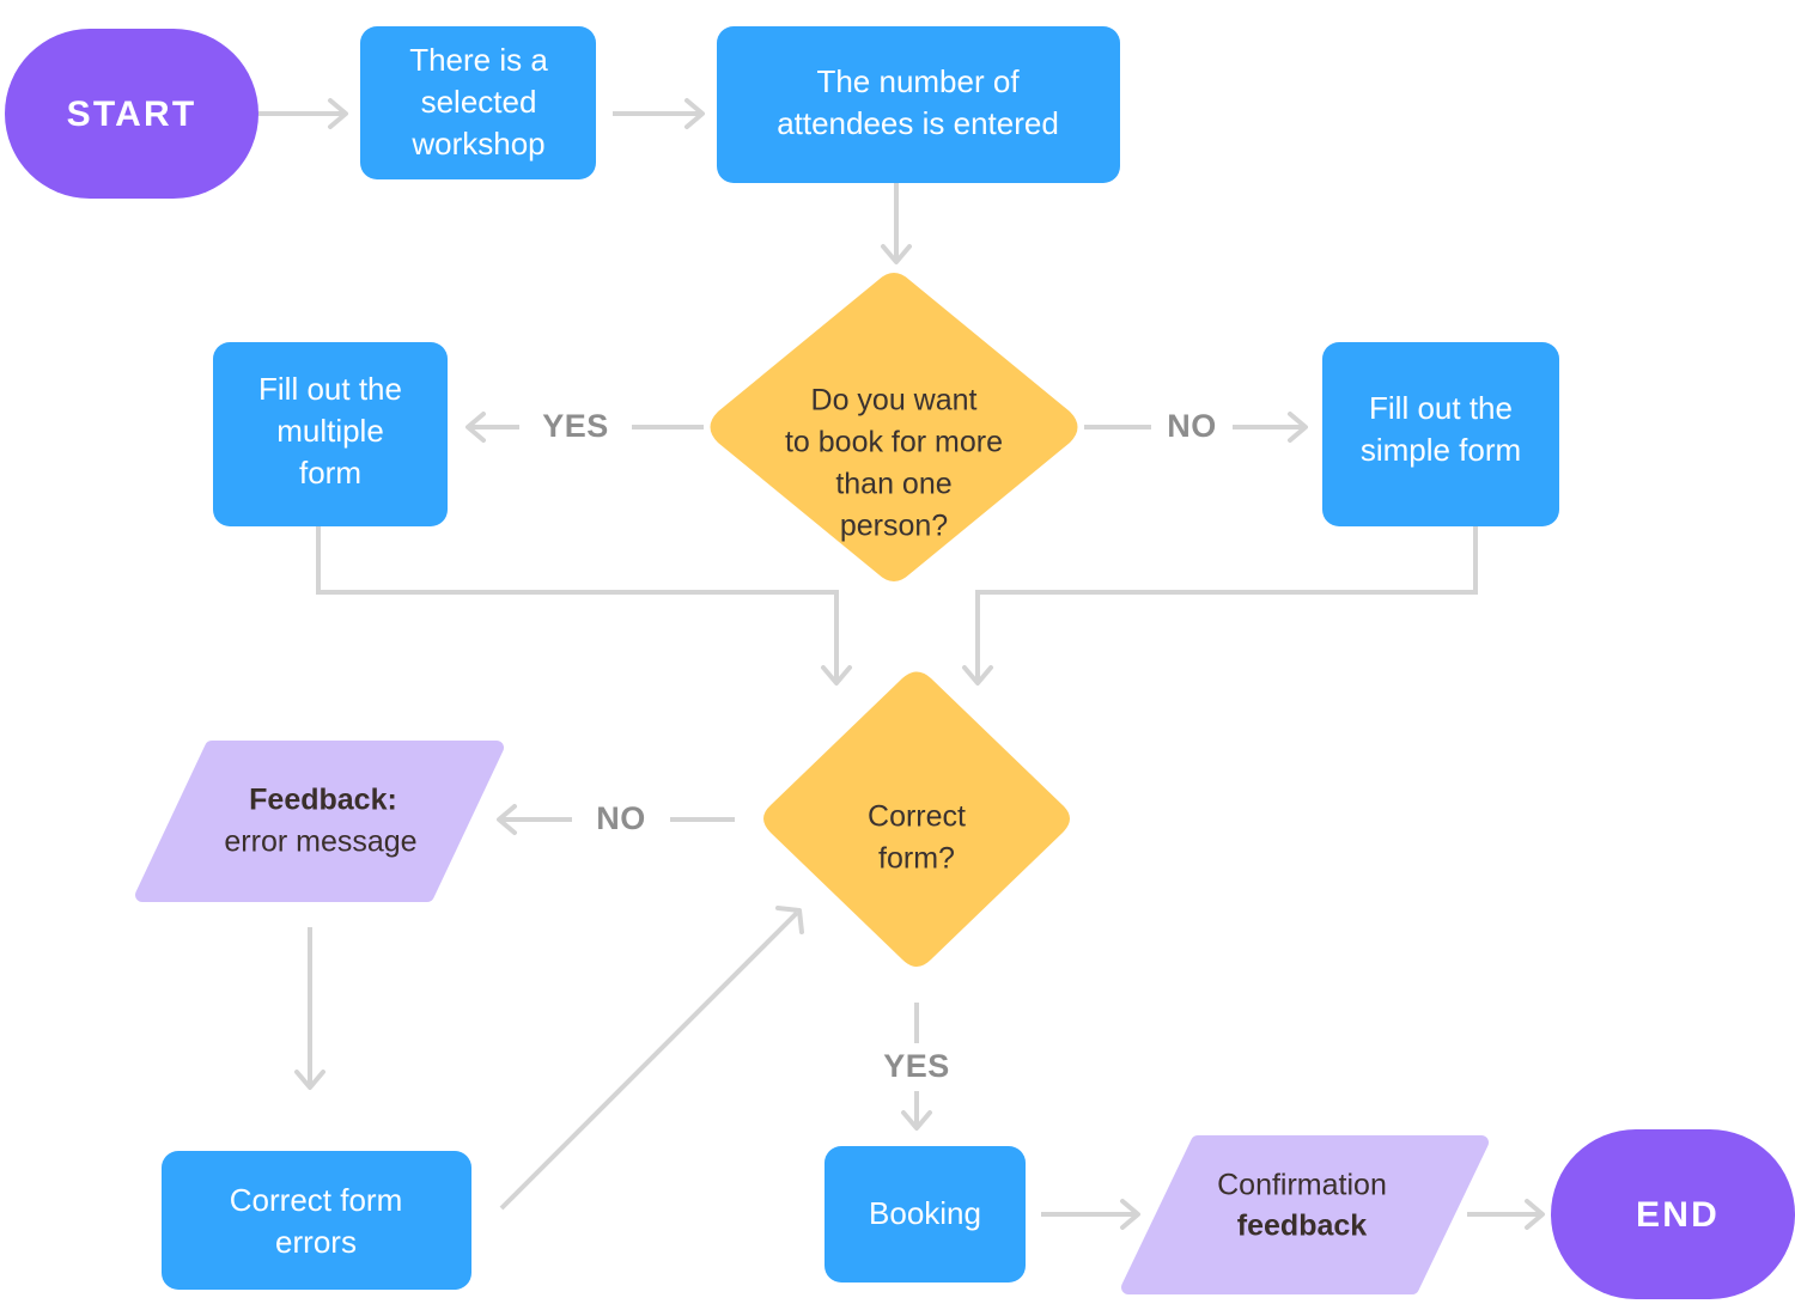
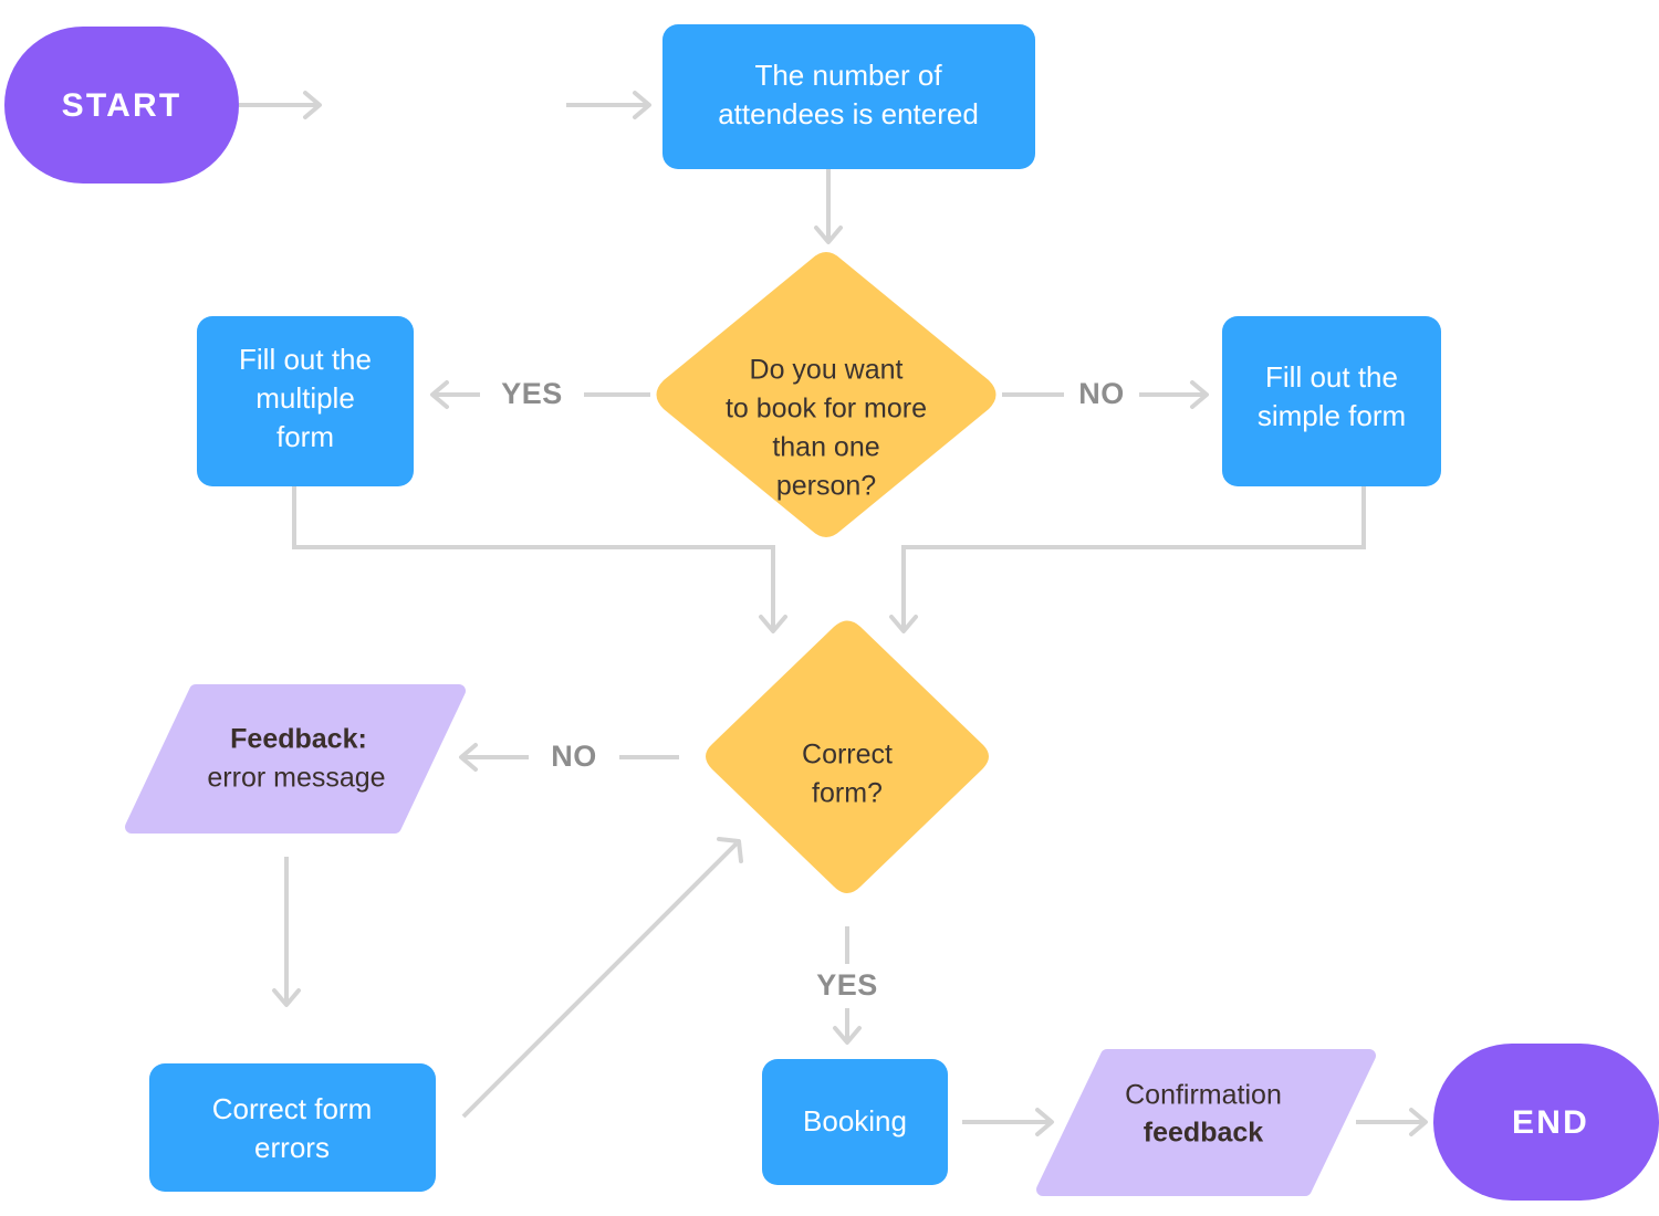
  YES
  NO
  NO
  YES
  START
- There is a
- selected
- workshop
  The number of
  attendees is entered
  Do you want
  to book for more
  than one
  person?
  Fill out the
  multiple
  form
  Fill out the
  simple form
  Correct
  form?
  Feedback:
  error message
  Correct form
  errors
  Booking
  Confirmation
  feedback
  END
